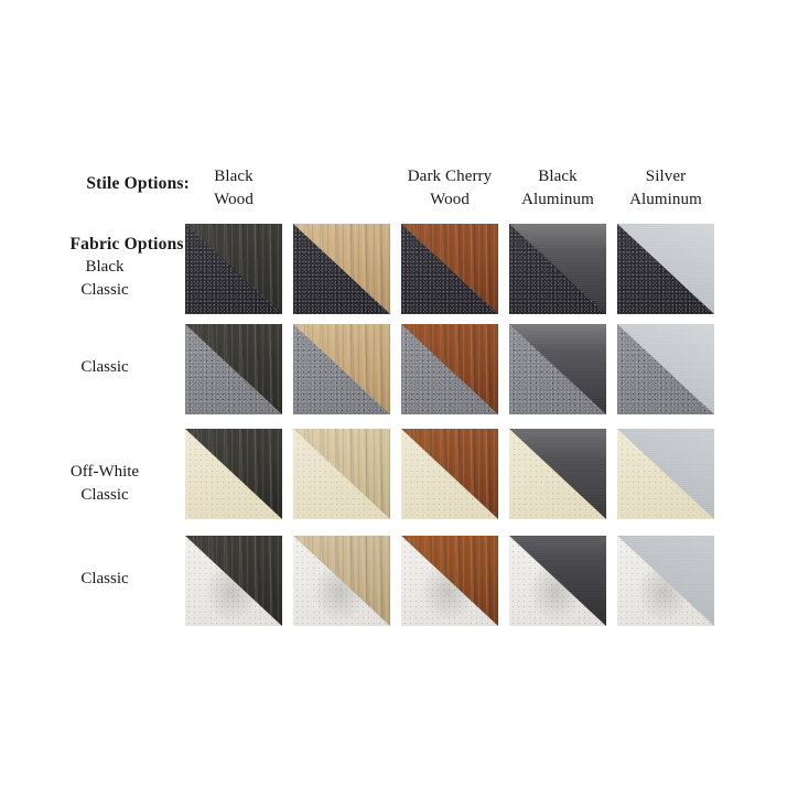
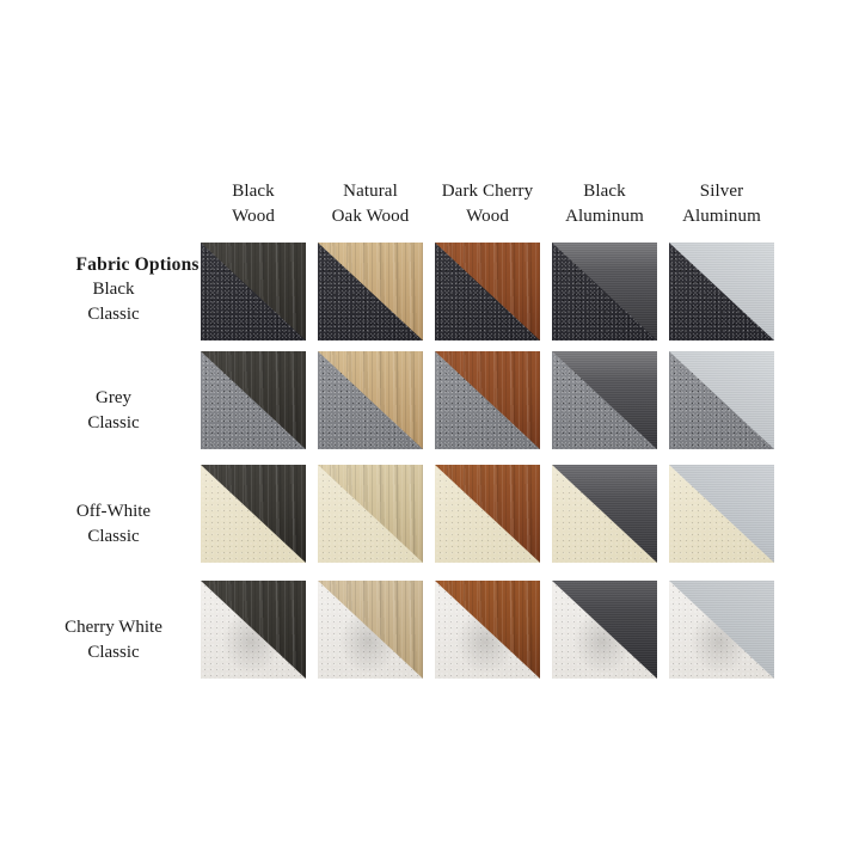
- Stile Options:
  Black
  Wood
+ Natural
+ Oak Wood
  Dark Cherry
  Wood
  Black
  Aluminum
  Silver
  Aluminum
  Fabric Options
  Black
  Classic
+ Grey
  Classic
  Off-White
  Classic
+ Cherry White
  Classic
